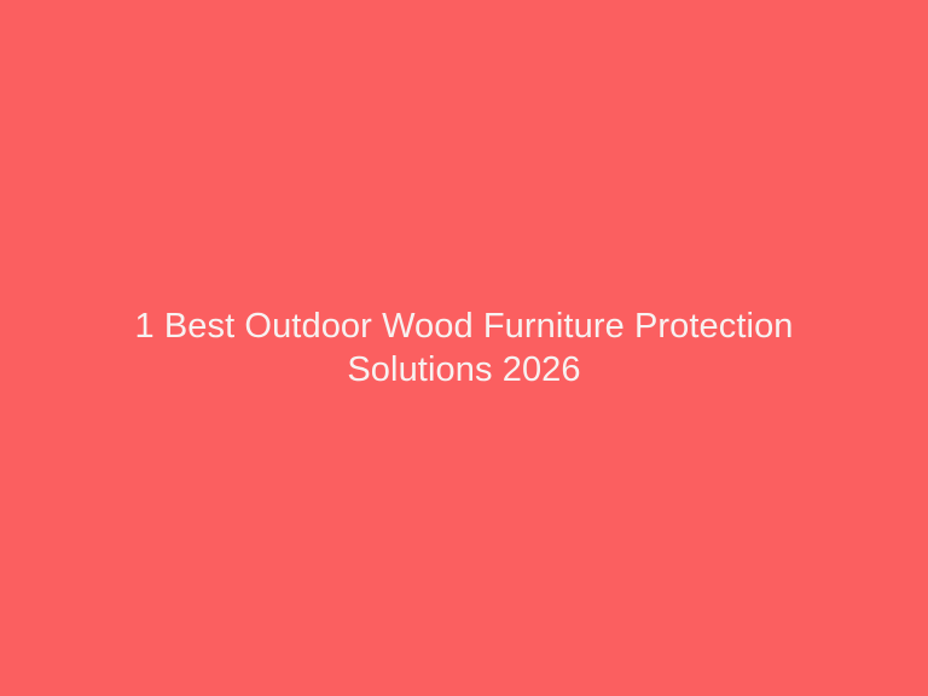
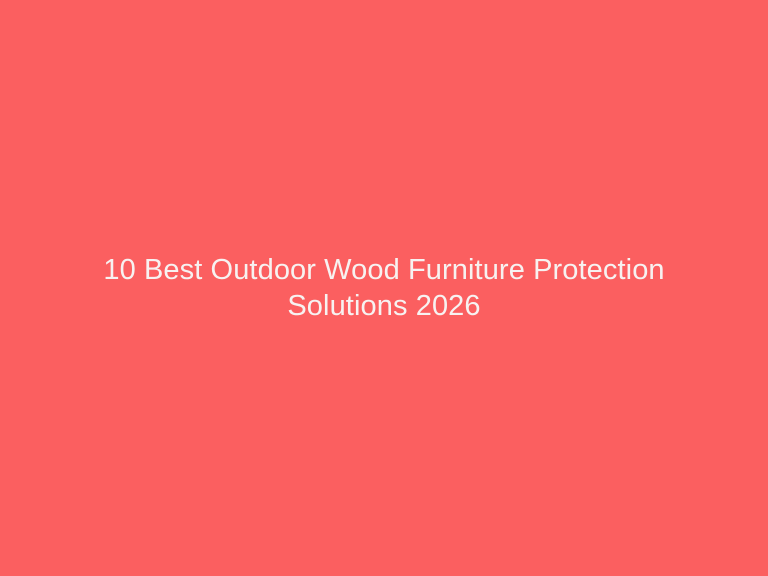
- 1 Best Outdoor Wood Furniture Protection Solutions 2026
+ 10 Best Outdoor Wood Furniture Protection Solutions 2026
